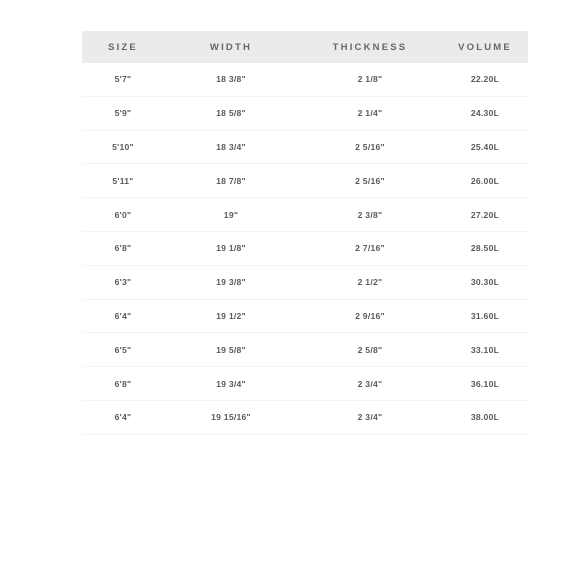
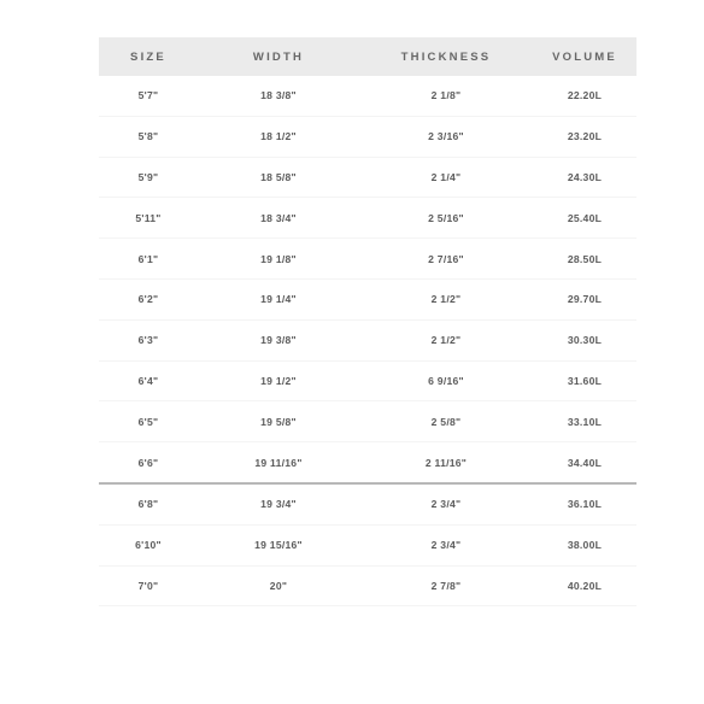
  SIZE	WIDTH	THICKNESS	VOLUME
  5'7"	18 3/8"	2 1/8"	22.20L
+ 5'8"	18 1/2"	2 3/16"	23.20L
  5'9"	18 5/8"	2 1/4"	24.30L
- 5'10"	18 3/4"	2 5/16"	25.40L
+ 5'11"	18 3/4"	2 5/16"	25.40L
- 5'11"	18 7/8"	2 5/16"	26.00L
- 6'0"	19"	2 3/8"	27.20L
- 6'8"	19 1/8"	2 7/16"	28.50L
+ 6'1"	19 1/8"	2 7/16"	28.50L
+ 6'2"	19 1/4"	2 1/2"	29.70L
  6'3"	19 3/8"	2 1/2"	30.30L
- 6'4"	19 1/2"	2 9/16"	31.60L
+ 6'4"	19 1/2"	6 9/16"	31.60L
  6'5"	19 5/8"	2 5/8"	33.10L
+ 6'6"	19 11/16"	2 11/16"	34.40L
  6'8"	19 3/4"	2 3/4"	36.10L
- 6'4"	19 15/16"	2 3/4"	38.00L
+ 6'10"	19 15/16"	2 3/4"	38.00L
+ 7'0"	20"	2 7/8"	40.20L
